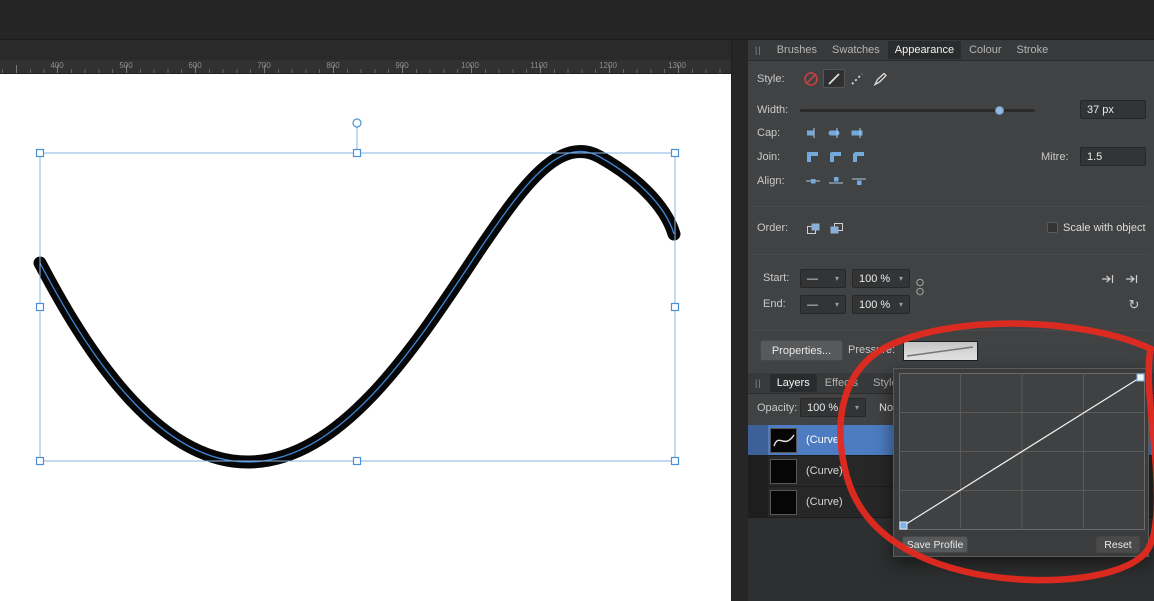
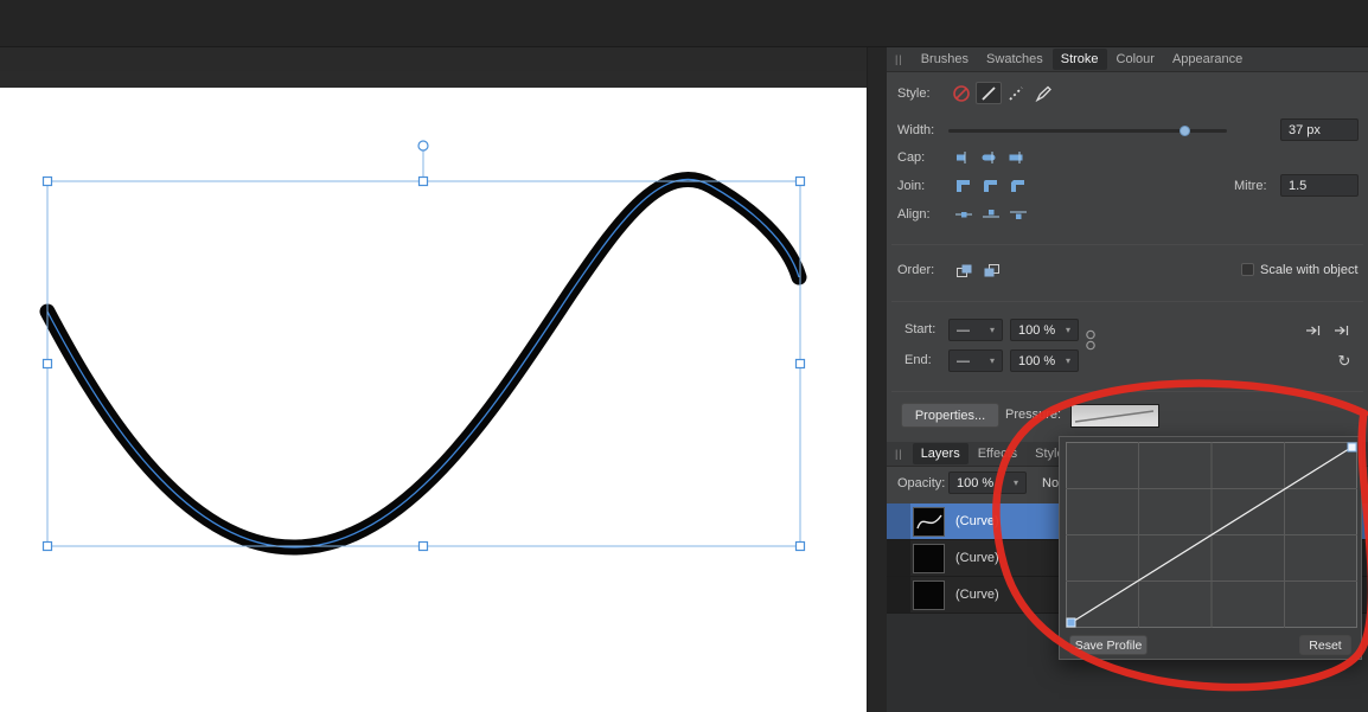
- 400
- 500
- 600
- 700
- 800
- 900
- 1000
- 1100
- 1200
- 1300
  ||
  Brushes
  Swatches
- Appearance
+ Stroke
  Colour
- Stroke
+ Appearance
  Style:
  Width:
  37 px
  Cap:
  Join:
  Mitre:
  1.5
  Align:
  Order:
  Scale with object
  Start:
  —
  ▾
  100 %
  ▾
  End:
  —
  ▾
  100 %
  ▾
  ↻
  Properties...
  Presse:
  ||
  Layers
  Effecs
  Opacity:
  100 %
  ▾
  No
  (Curve
  (Curve)
  (Curve)
  Save Profile
  Reset
